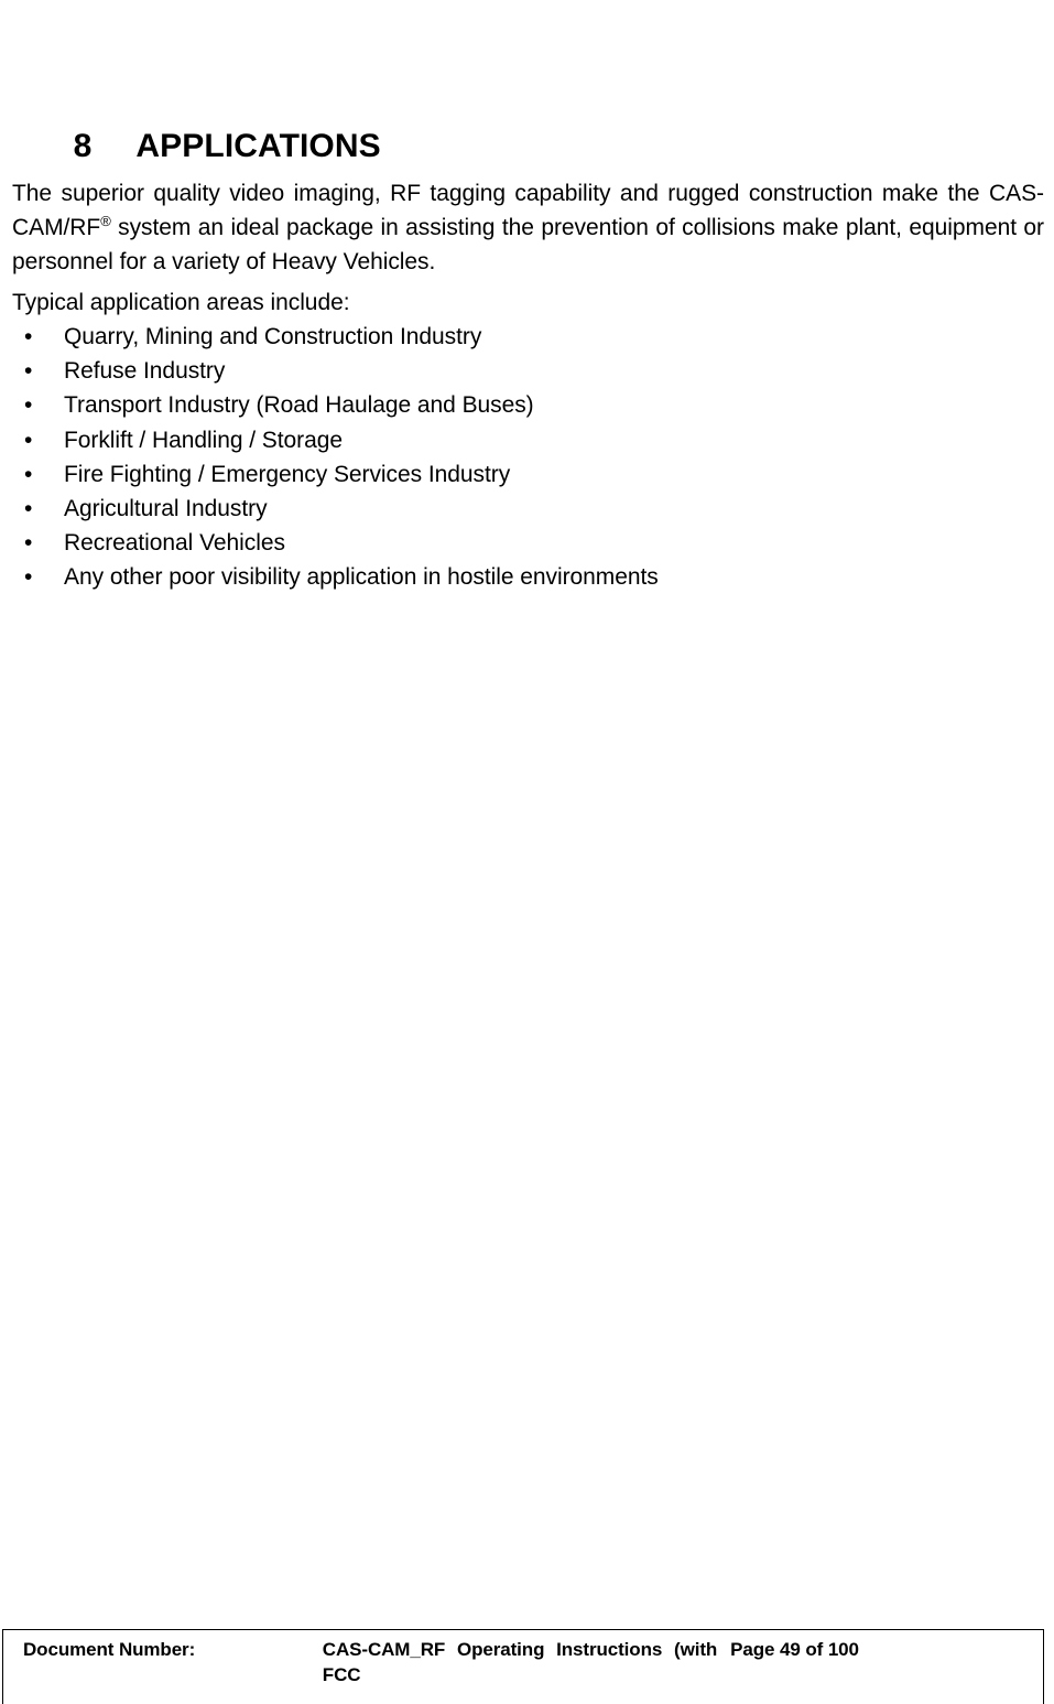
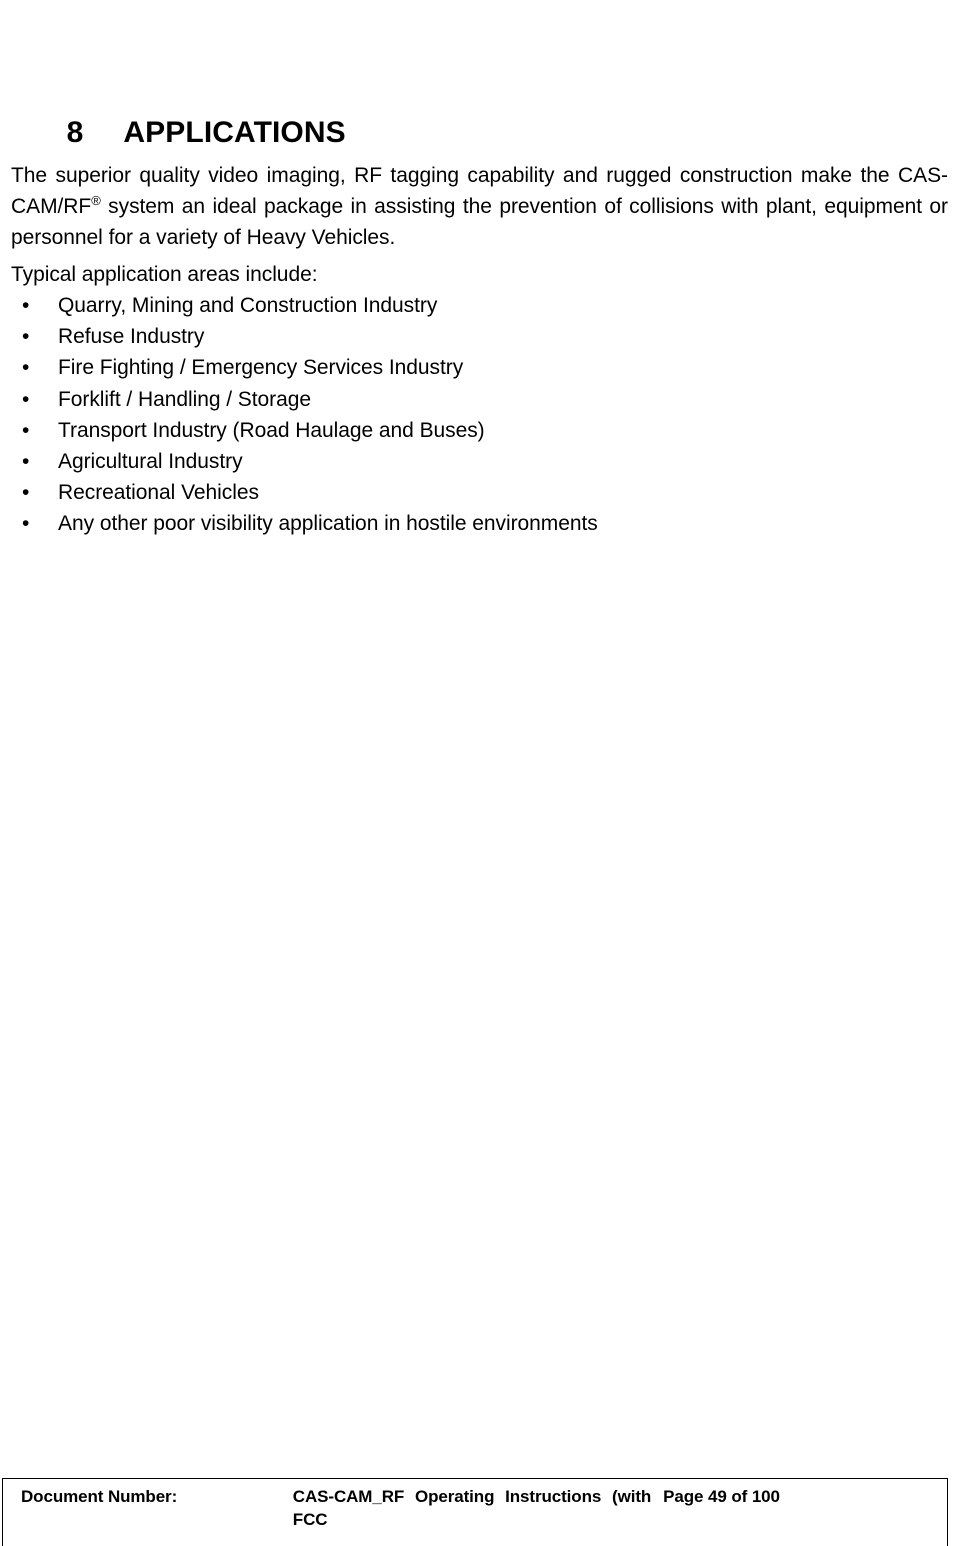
  8 APPLICATIONS
- The superior quality video imaging, RF tagging capability and rugged construction make the CAS-CAM/RF® system an ideal package in assisting the prevention of collisions make plant, equipment or personnel for a variety of Heavy Vehicles.
+ The superior quality video imaging, RF tagging capability and rugged construction make the CAS-CAM/RF® system an ideal package in assisting the prevention of collisions with plant, equipment or personnel for a variety of Heavy Vehicles.
  Typical application areas include:
  •
  Quarry, Mining and Construction Industry
  •
  Refuse Industry
  •
- Transport Industry (Road Haulage and Buses)
+ Fire Fighting / Emergency Services Industry
  •
  Forklift / Handling / Storage
  •
- Fire Fighting / Emergency Services Industry
+ Transport Industry (Road Haulage and Buses)
  •
  Agricultural Industry
  •
  Recreational Vehicles
  •
  Any other poor visibility application in hostile environments
  Document Number:	CAS-CAM_RF Operating Instructions (with FCC	Page 49 of 100
